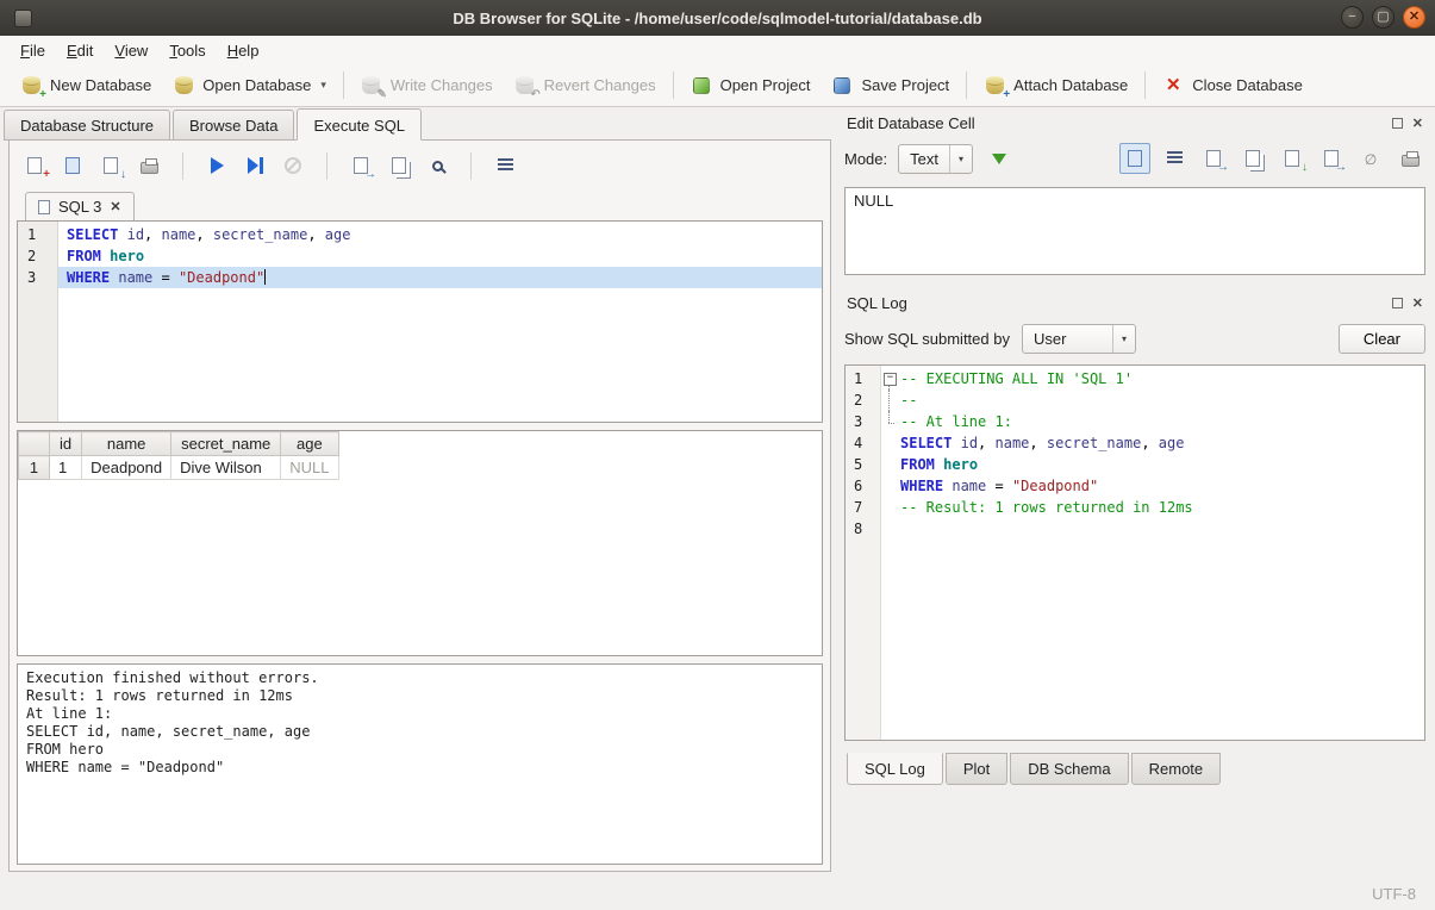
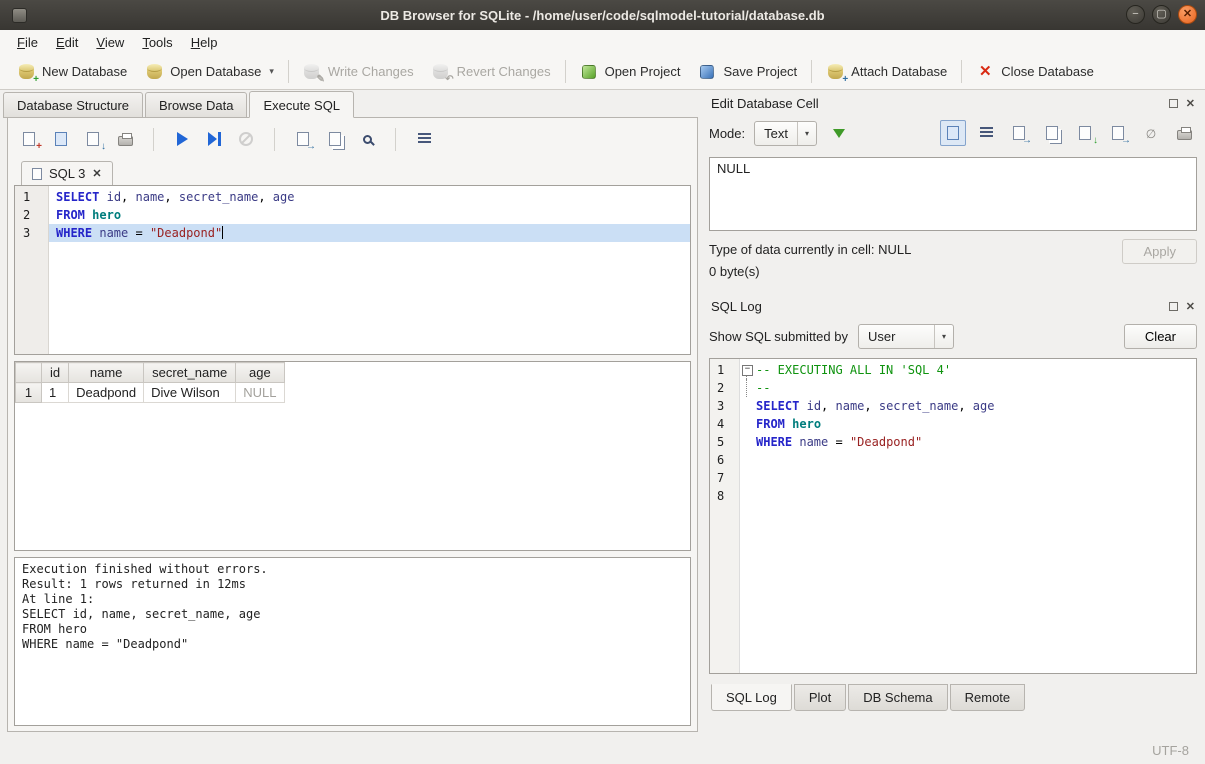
  DB Browser for SQLite - /home/user/code/sqlmodel-tutorial/database.db
  −
  ▢
  ✕
  File
  Edit
  View
  Tools
  Help
  +
  New Database
  Open Database
  ▾
  ✎
  Write Changes
  ↶
  Revert Changes
  Open Project
  Save Project
  +
  Attach Database
  ✕
  Close Database
  Database Structure
  Browse Data
  Execute SQL
  +
  ↓
  →
  SQL 3
  ✕
  1
  2
  3
  SELECT id, name, secret_name, age
  FROM hero
  WHERE name = "Deadpond"
  	id	name	secret_name	age
  1	1	Deadpond	Dive Wilson	NULL
  Execution finished without errors.
  Result: 1 rows returned in 12ms
  At line 1:
  SELECT id, name, secret_name, age
  FROM hero
  WHERE name = "Deadpond"
  Edit Database Cell
  ✕
  Mode:
  Text
  ▾
  →
  ↓
  →
  NULL
+ Type of data currently in cell: NULL
+ 0 byte(s)
+ Apply
  SQL Log
  ✕
  Show SQL submitted by
  User
  ▾
  Clear
  1
  2
  3
  4
  5
  6
  7
  8
- -- EXECUTING ALL IN 'SQL 1'
+ -- EXECUTING ALL IN 'SQL 4'
  --
- -- At line 1:
  SELECT
  id
  ,
  name
  ,
  secret_name
  ,
  age
  FROM
  hero
  WHERE
  name
  =
  "Deadpond"
- -- Result: 1 rows returned in 12ms
  SQL Log
  Plot
  DB Schema
  Remote
  UTF-8
